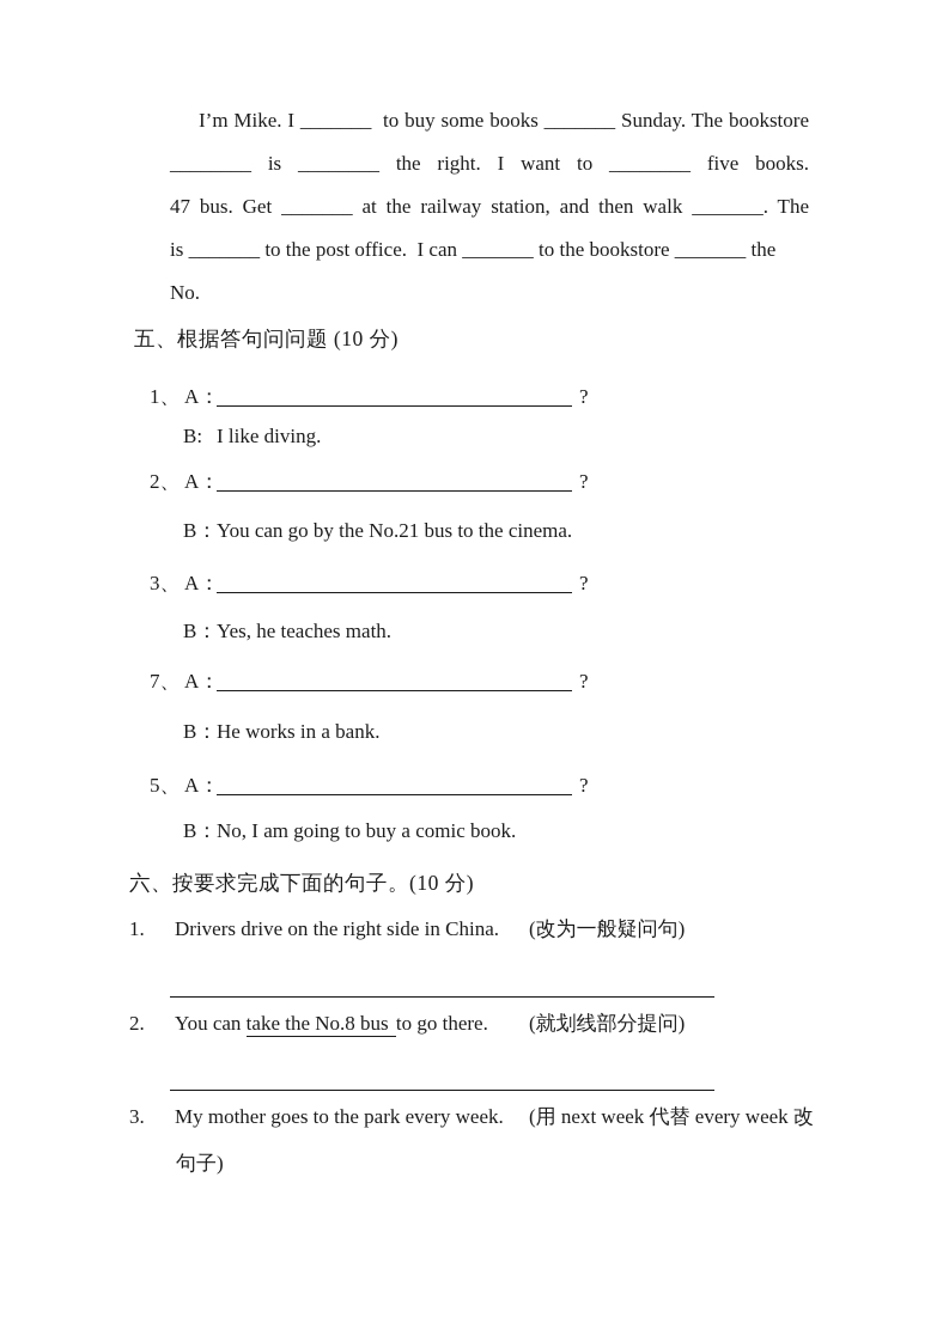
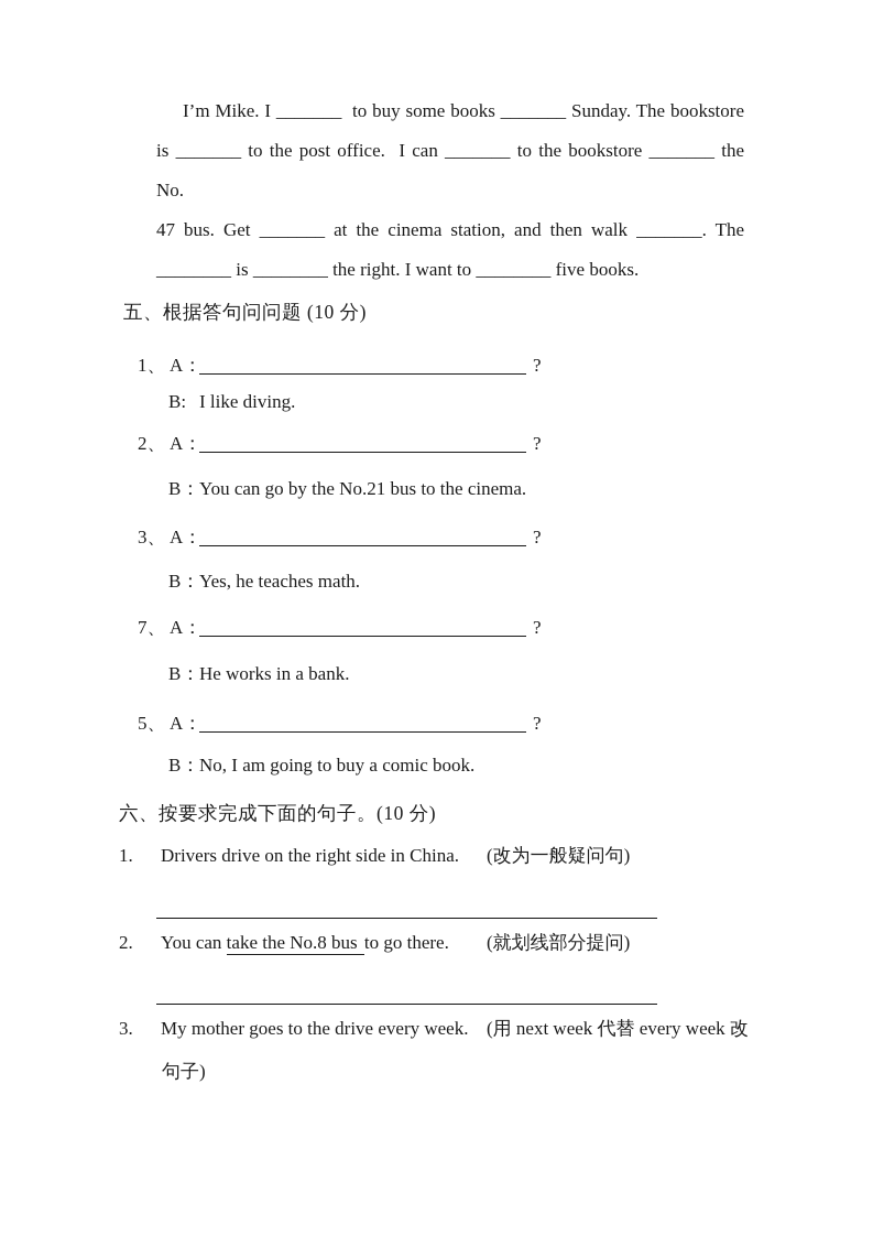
  I’m Mike. I _______ to buy some books _______ Sunday. The bookstore
- ________ is ________ the right. I want to ________ five books.
+ is _______ to the post office. I can _______ to the bookstore _______ the No.
- 47 bus. Get _______ at the railway station, and then walk _______. The
+ 47 bus. Get _______ at the cinema station, and then walk _______. The
- is _______ to the post office. I can _______ to the bookstore _______ the No.
+ ________ is ________ the right. I want to ________ five books.
  五、根据答句问问题 (10 分)
  1、 A： ?
  B: I like diving.
  2、 A： ?
  B：You can go by the No.21 bus to the cinema.
  3、 A： ?
  B：Yes, he teaches math.
  7、 A： ?
  B：He works in a bank.
  5、 A： ?
  B：No, I am going to buy a comic book.
  六、按要求完成下面的句子。(10 分)
  1. Drivers drive on the right side in China.
  (改为一般疑问句)
  2. You can take the No.8 bus to go there.
  (就划线部分提问)
- 3. My mother goes to the park every week.
+ 3. My mother goes to the drive every week.
  (用 next week 代替 every week 改
  句子)
